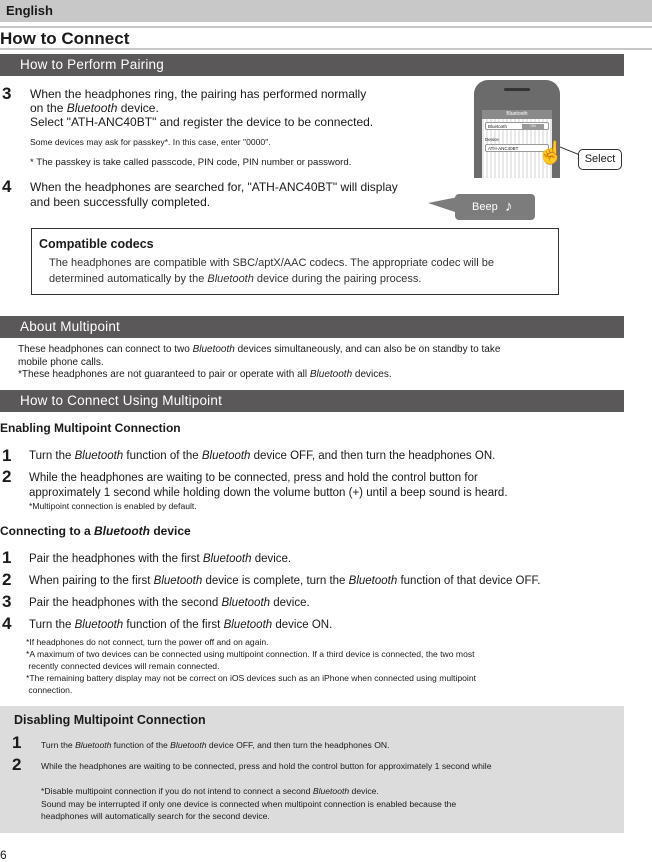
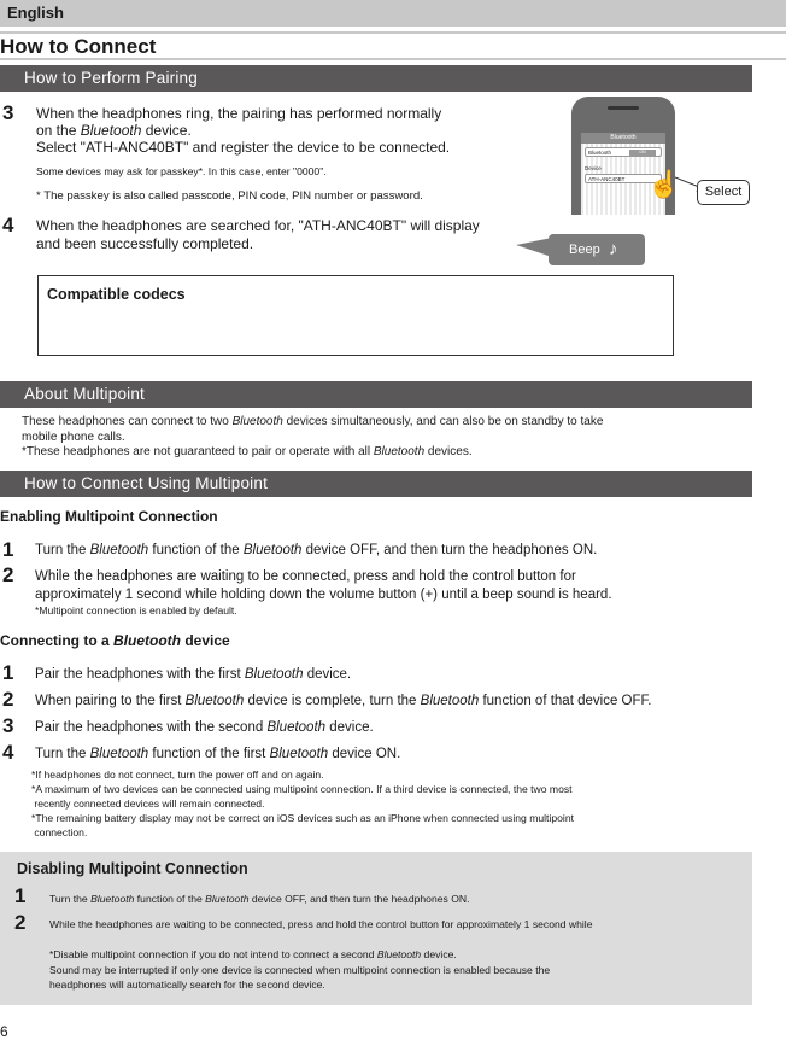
  English
  How to Connect
  How to Perform Pairing
  3
  When the headphones ring, the pairing has performed normally
  on the Bluetooth device.
  Select "ATH-ANC40BT" and register the device to be connected.
  Some devices may ask for passkey*. In this case, enter "0000".
- * The passkey is take called passcode, PIN code, PIN number or password.
+ * The passkey is also called passcode, PIN code, PIN number or password.
  4
  When the headphones are searched for, "ATH-ANC40BT" will display
  and been successfully completed.
  ☝
  Select
  Beep
  ♪
  Compatible codecs
- The headphones are compatible with SBC/aptX/AAC codecs. The appropriate codec will be
- determined automatically by the Bluetooth device during the pairing process.
  About Multipoint
  These headphones can connect to two Bluetooth devices simultaneously, and can also be on standby to take
  mobile phone calls.
  *These headphones are not guaranteed to pair or operate with all Bluetooth devices.
  How to Connect Using Multipoint
  Enabling Multipoint Connection
  1
  Turn the Bluetooth function of the Bluetooth device OFF, and then turn the headphones ON.
  2
  While the headphones are waiting to be connected, press and hold the control button for
  approximately 1 second while holding down the volume button (+) until a beep sound is heard.
  *Multipoint connection is enabled by default.
  Connecting to a Bluetooth device
  1
  Pair the headphones with the first Bluetooth device.
  2
  When pairing to the first Bluetooth device is complete, turn the Bluetooth function of that device OFF.
  3
  Pair the headphones with the second Bluetooth device.
  4
  Turn the Bluetooth function of the first Bluetooth device ON.
  *If headphones do not connect, turn the power off and on again. *A maximum of two devices can be connected using multipoint connection. If a third device is connected, the two most recently connected devices will remain connected. *The remaining battery display may not be correct on iOS devices such as an iPhone when connected using multipoint connection.
  Disabling Multipoint Connection
  1
  Turn the Bluetooth function of the Bluetooth device OFF, and then turn the headphones ON.
  2
  While the headphones are waiting to be connected, press and hold the control button for approximately 1 second while
  *Disable multipoint connection if you do not intend to connect a second Bluetooth device.
  Sound may be interrupted if only one device is connected when multipoint connection is enabled because the
  headphones will automatically search for the second device.
  6
